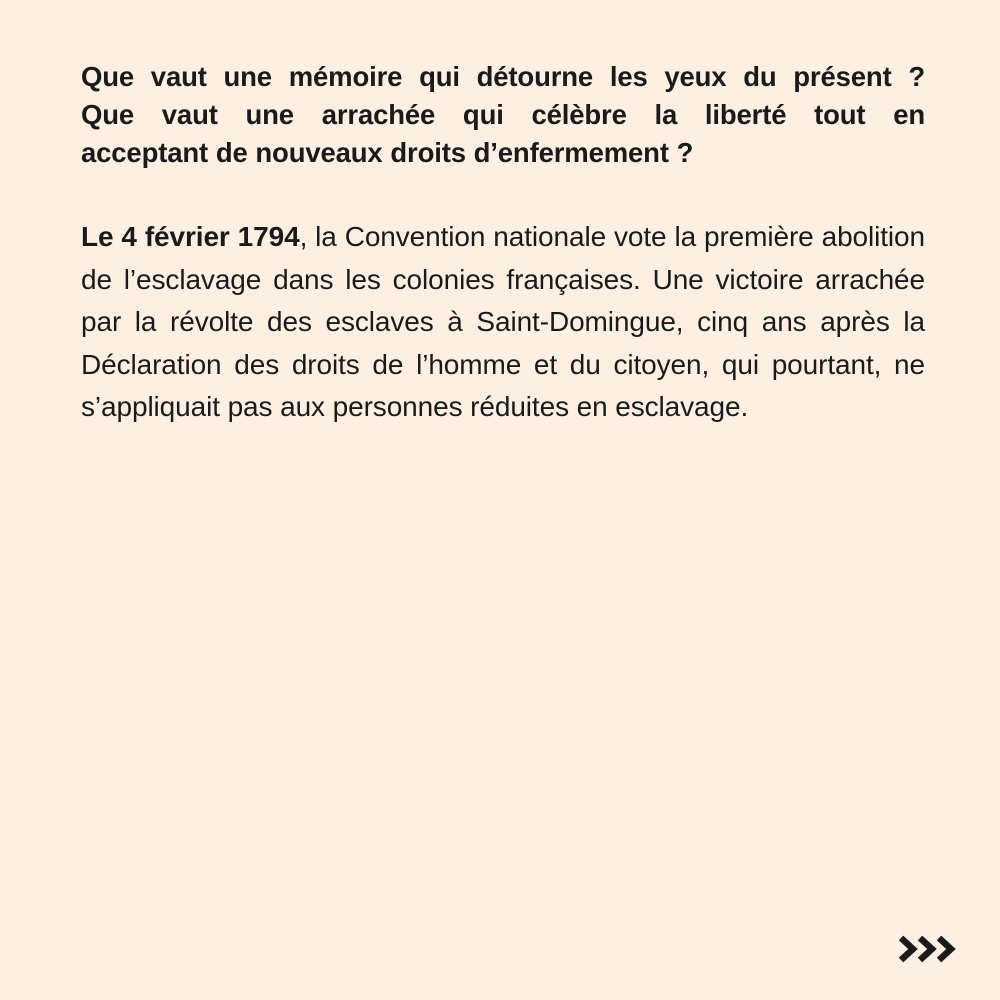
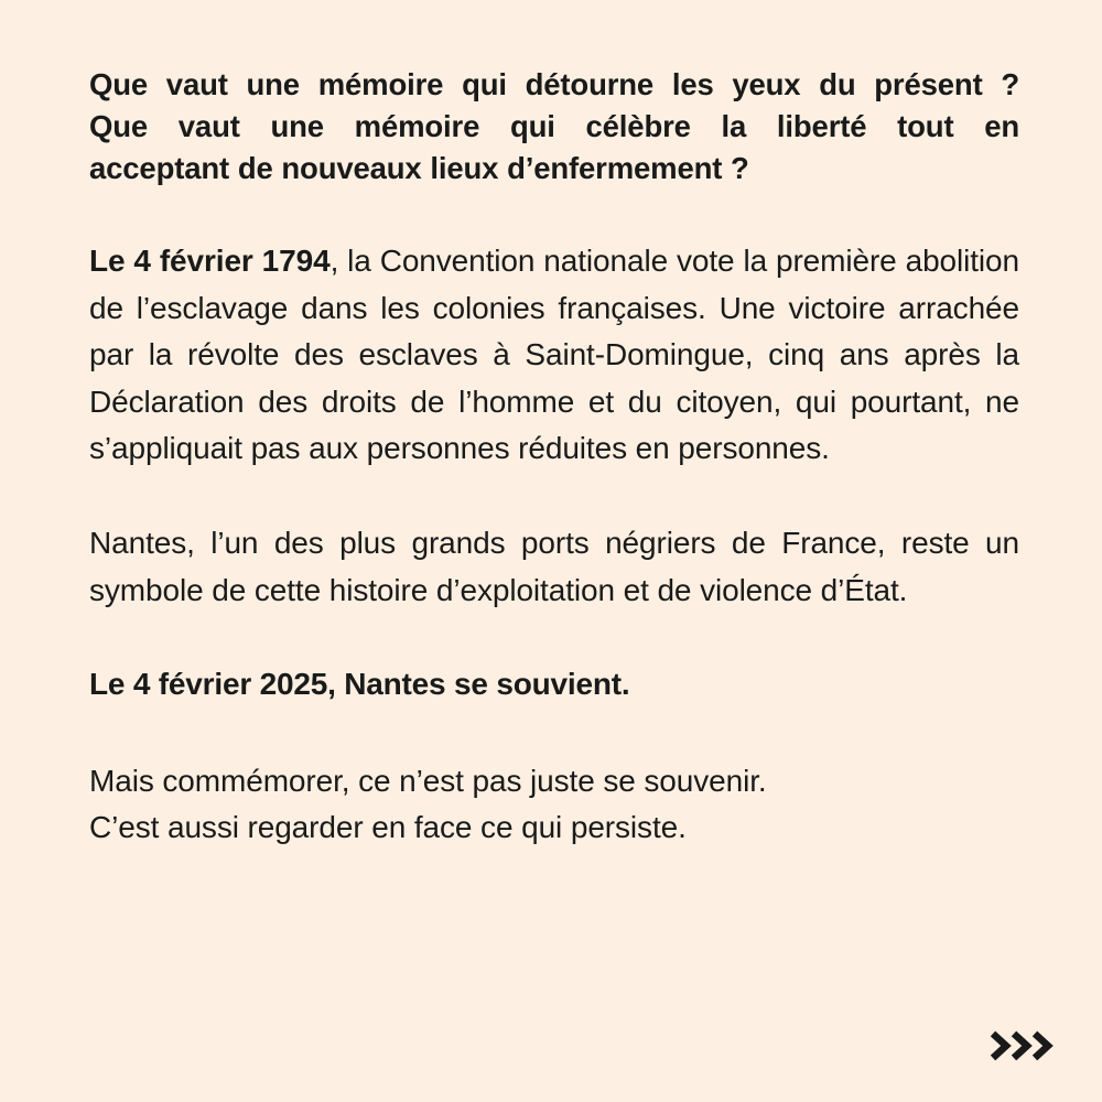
  Que vaut une mémoire qui détourne les yeux du présent ?
- Que vaut une arrachée qui célèbre la liberté tout en
+ Que vaut une mémoire qui célèbre la liberté tout en
- acceptant de nouveaux droits d’enfermement ?
+ acceptant de nouveaux lieux d’enfermement ?
- Le 4 février 1794, la Convention nationale vote la première abolition de l’esclavage dans les colonies françaises. Une victoire arrachée par la révolte des esclaves à Saint-Domingue, cinq ans après la Déclaration des droits de l’homme et du citoyen, qui pourtant, ne s’appliquait pas aux personnes réduites en esclavage.
+ Le 4 février 1794, la Convention nationale vote la première abolition de l’esclavage dans les colonies françaises. Une victoire arrachée par la révolte des esclaves à Saint-Domingue, cinq ans après la Déclaration des droits de l’homme et du citoyen, qui pourtant, ne s’appliquait pas aux personnes réduites en personnes.
+ Nantes, l’un des plus grands ports négriers de France, reste un symbole de cette histoire d’exploitation et de violence d’État.
+ Le 4 février 2025, Nantes se souvient.
+ Mais commémorer, ce n’est pas juste se souvenir.
+ C’est aussi regarder en face ce qui persiste.
